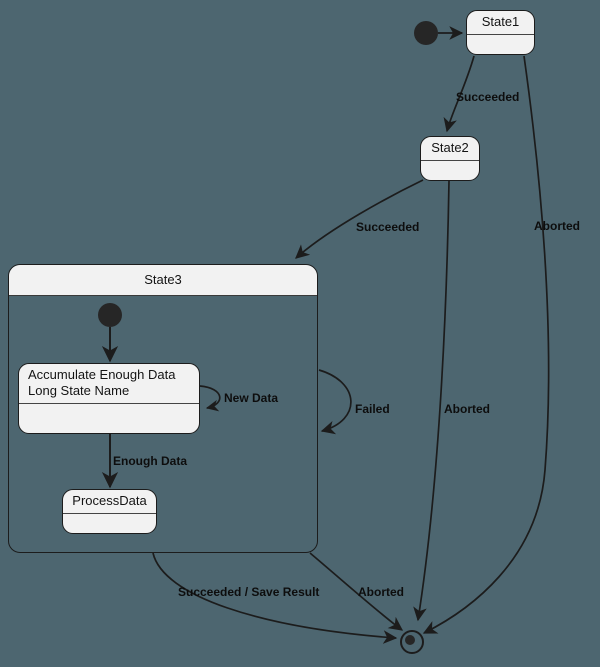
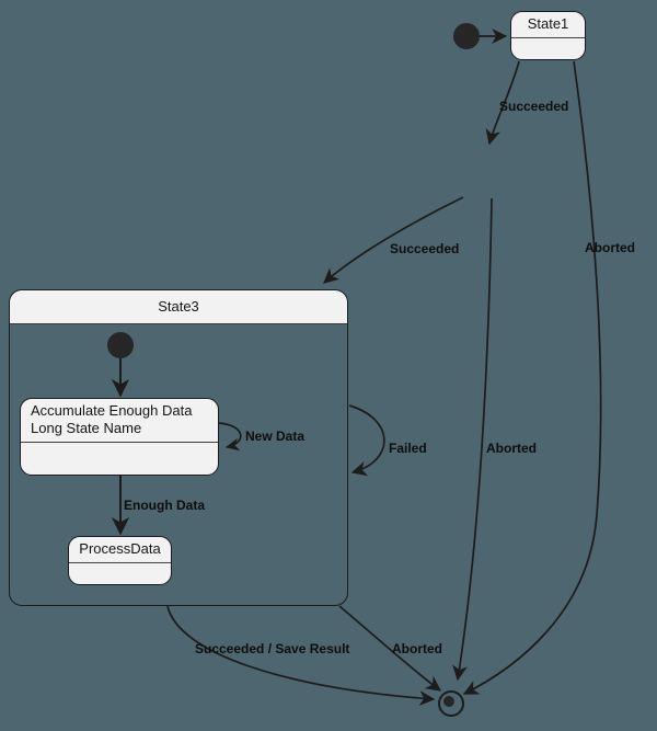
  State1
- State2
  State3
  Accumulate Enough Data
  Long State Name
  ProcessData
  Succeeded
  Aborted
  Succeeded
  Aborted
  Failed
  Succeeded / Save Result
  Aborted
  New Data
  Enough Data
